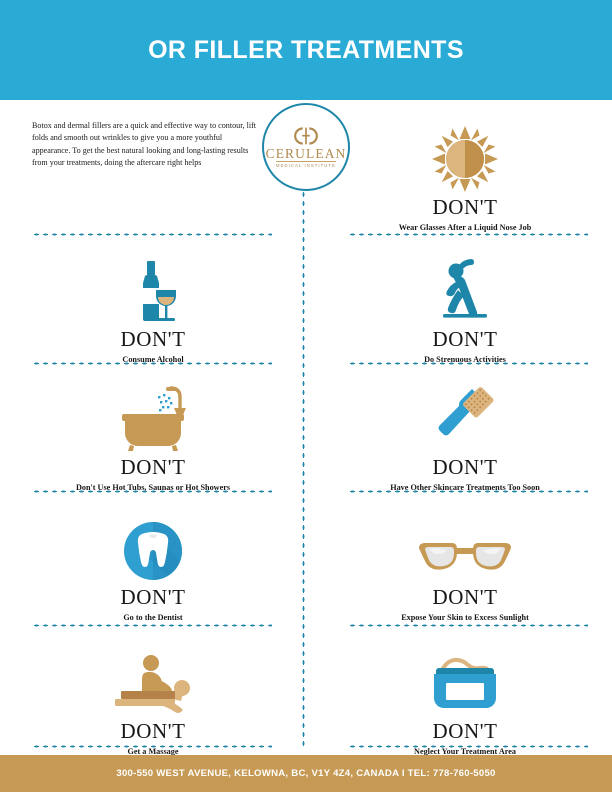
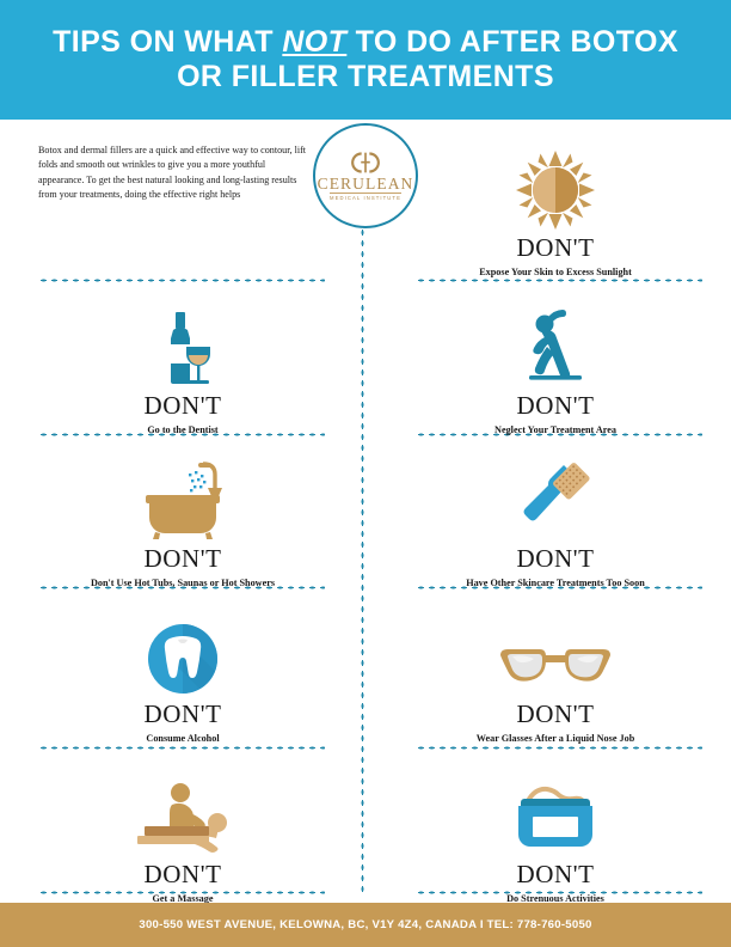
+ TIPS ON WHAT NOT TO DO AFTER BOTOX
  OR FILLER TREATMENTS
  CERULEAN
- Botox and dermal fillers are a quick and effective way to contour, lift folds and smooth out wrinkles to give you a more youthful appearance. To get the best natural looking and long-lasting results from your treatments, doing the aftercare right helps
+ Botox and dermal fillers are a quick and effective way to contour, lift folds and smooth out wrinkles to give you a more youthful appearance. To get the best natural looking and long-lasting results from your treatments, doing the effective right helps
  DON'T
- Wear Glasses After a Liquid Nose Job
+ Expose Your Skin to Excess Sunlight
  DON'T
- Consume Alcohol
+ Go to the Dentist
  DON'T
- Do Strenuous Activities
+ Neglect Your Treatment Area
  DON'T
  Don't Use Hot Tubs, Saunas or Hot Showers
  DON'T
  Have Other Skincare Treatments Too Soon
  DON'T
- Go to the Dentist
+ Consume Alcohol
  DON'T
- Expose Your Skin to Excess Sunlight
+ Wear Glasses After a Liquid Nose Job
  DON'T
  Get a Massage
  DON'T
- Neglect Your Treatment Area
+ Do Strenuous Activities
  300-550 WEST AVENUE, KELOWNA, BC, V1Y 4Z4, CANADA I TEL: 778-760-5050
